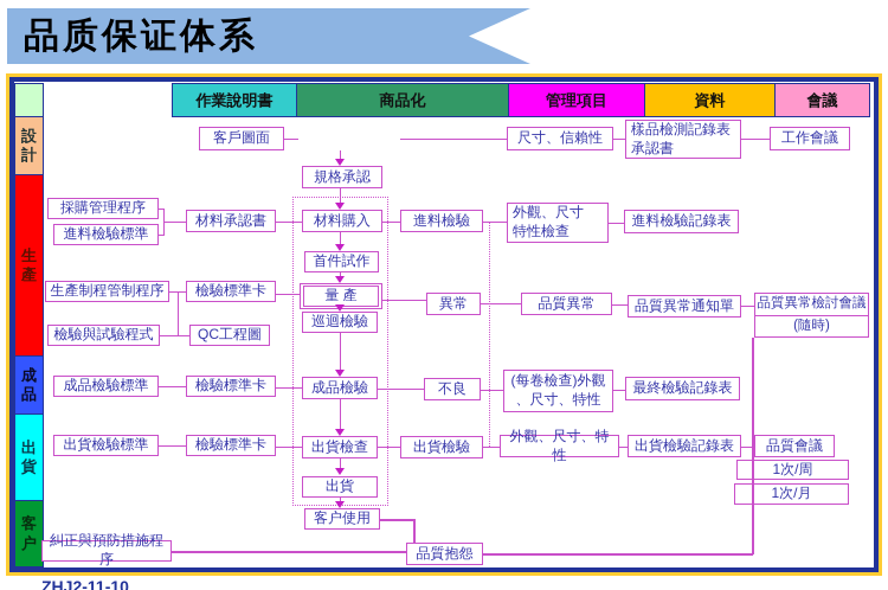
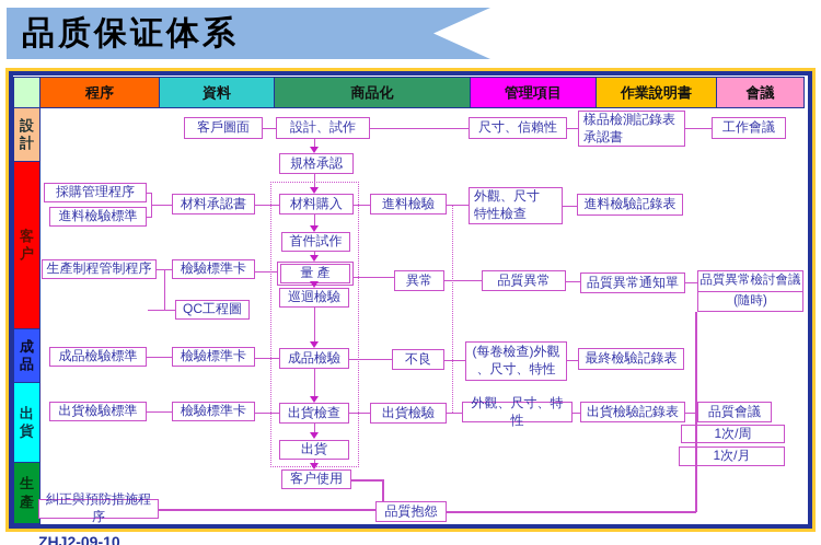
  品质保证体系
+ 程序
- 作業說明書
+ 資料
  商品化
  管理項目
- 資料
+ 作業說明書
  會議
  設計
- 生產
+ 客户
  成品
  出貨
- 客户
+ 生產
  客戶圖面
+ 設計、試作
  規格承認
  尺寸、信賴性
  樣品檢測記錄表
  承認書
  工作會議
  採購管理程序
  進料檢驗標準
  材料承認書
  材料購入
  進料檢驗
  外觀、尺寸
  特性檢查
  進料檢驗記錄表
  首件試作
  生產制程管制程序
  檢驗標準卡
  量 產
  巡迴檢驗
- 檢驗與試驗程式
  QC工程圖
  異常
  品質異常
  品質異常通知單
  品質異常檢討會議
  (隨時)
  成品檢驗標準
  檢驗標準卡
  成品檢驗
  不良
  (每卷檢查)外觀
  、尺寸、特性
  最終檢驗記錄表
  出貨檢驗標準
  檢驗標準卡
  出貨檢查
  出貨檢驗
  外觀、尺寸、特性
  出貨檢驗記錄表
  品質會議
  1次/周
  1次/月
  出貨
  客户使用
  糾正與預防措施程序
  品質抱怨
- ZHJ2-11-10
+ ZHJ2-09-10
